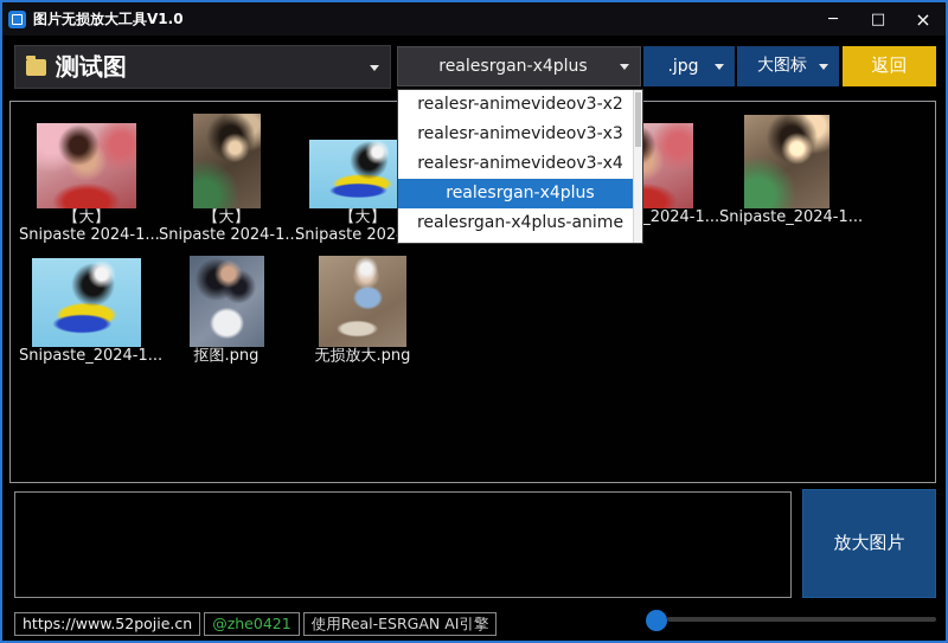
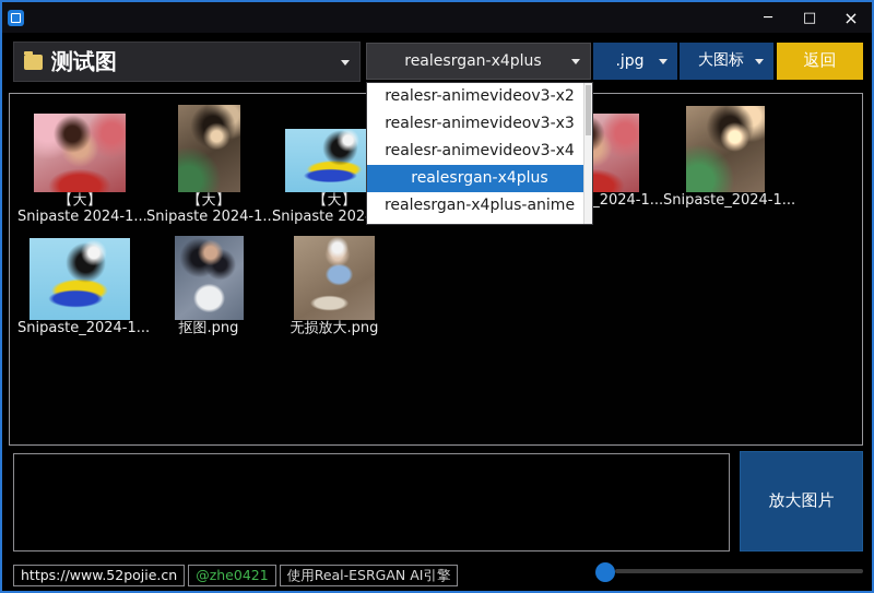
- 图片无损放大工具V1.0
  ─
  □
  ×
  测试图
  realesrgan-x4plus
  .jpg
  大图标
  返回
  【大】
  Snipaste 2024-1..
  【大】
  Snipaste 2024-1..
  【大】
  Snipaste_2024-1.
  Snipaste_2024-1.
  抠图.png
  无损放大.png
  realesr-animevideov3-x2
  realesr-animevideov3-x3
  realesr-animevideov3-x4
  realesrgan-x4plus
  realesrgan-x4plus-anime
  放大图片
  https://www.52pojie.cn
  @zhe0421
  使用Real-ESRGAN AI引擎
